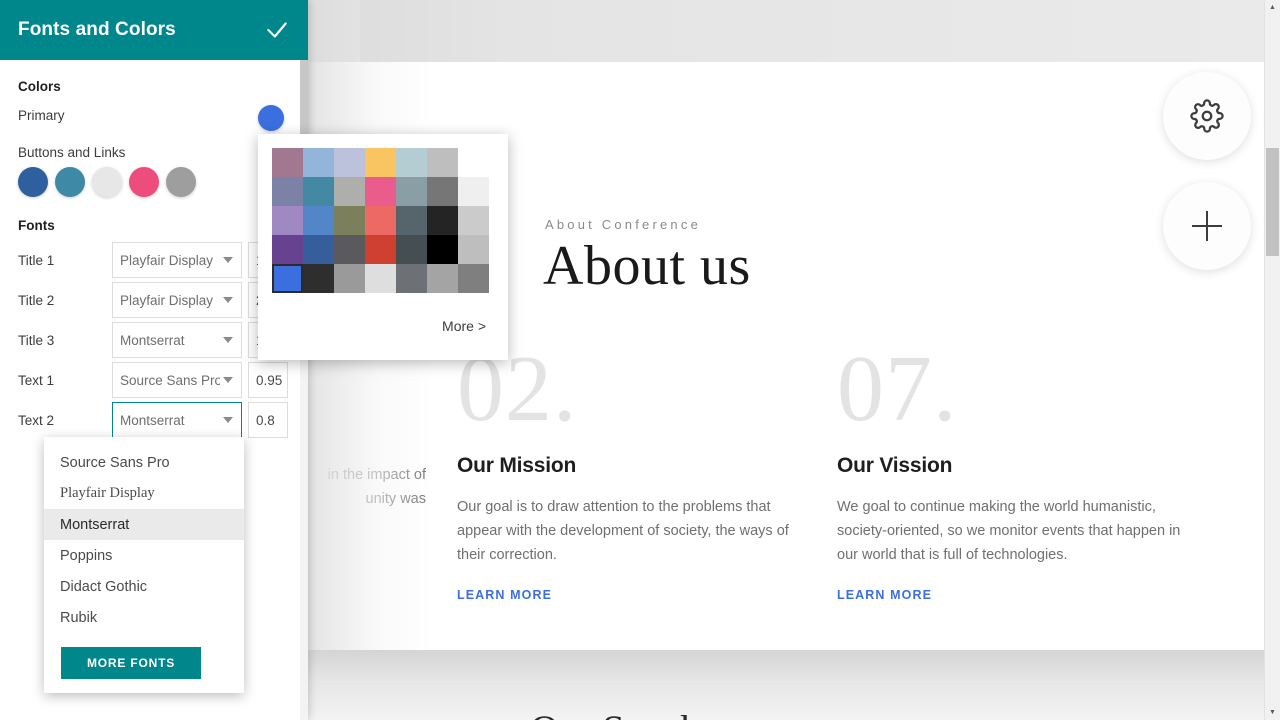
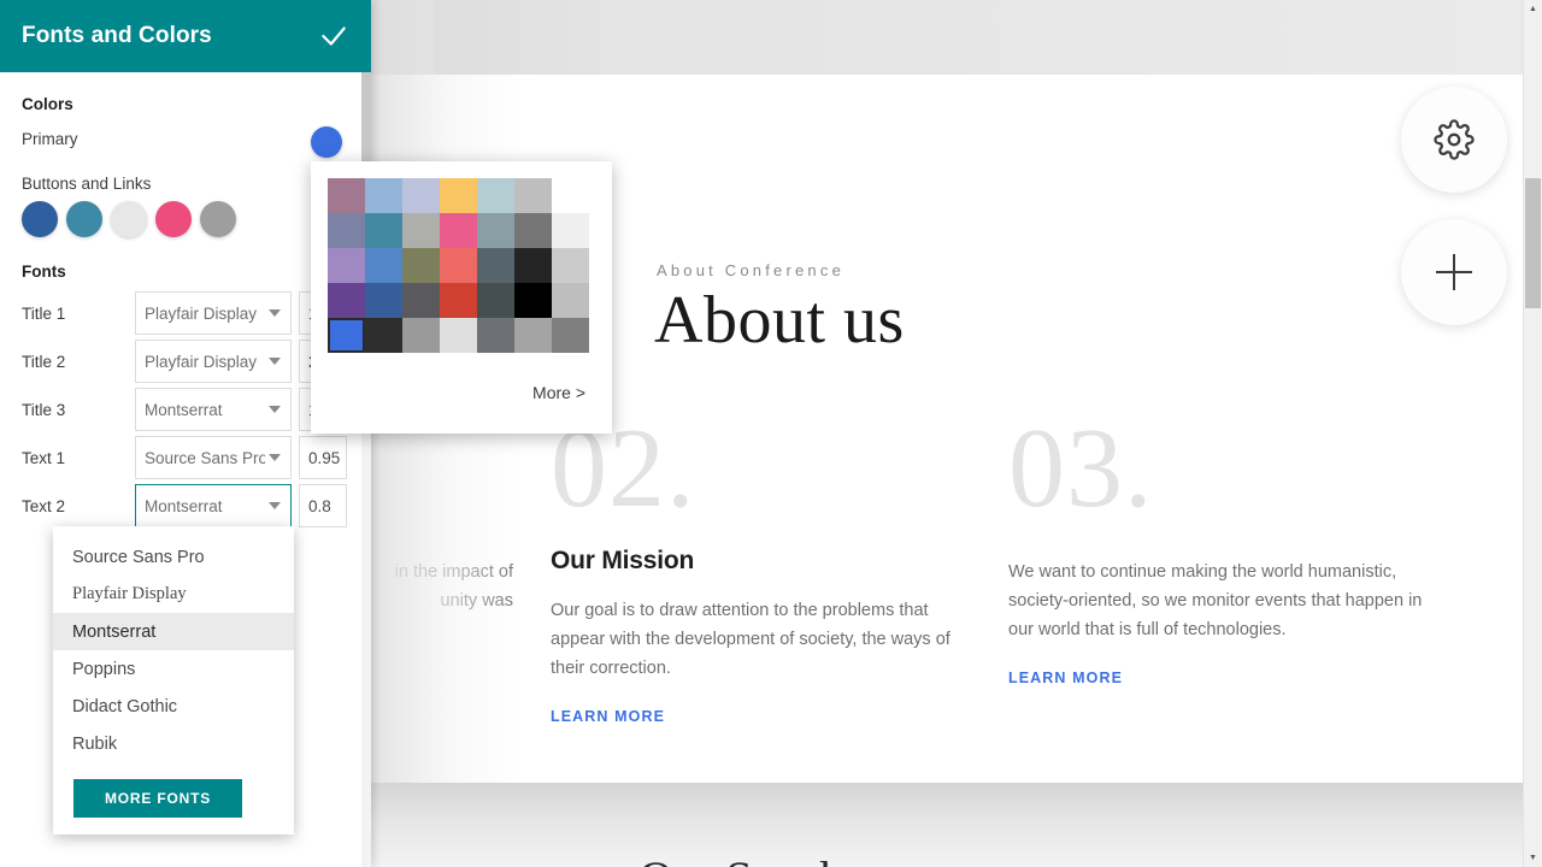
  About Conference
  About us
  02.
  Our Mission
  Our goal is to draw attention to the problems that appear with the development of society, the ways of their correction.
  LEARN MORE
- 07.
+ 03.
- Our Vission
- We goal to continue making the world humanistic, society-oriented, so we monitor events that happen in our world that is full of technologies.
+ We want to continue making the world humanistic, society-oriented, so we monitor events that happen in our world that is full of technologies.
  LEARN MORE
  Fonts and Colors
  Colors
  Primary
  Buttons and Links
  Fonts
  Title 1
  Playfair Display
  Title 2
  Playfair Display
  Title 3
  Montserrat
  Text 1
  Source Sans Pro
  0.95
  Text 2
  Montserrat
  0.8
  Source Sans Pro
  Playfair Display
  Montserrat
  Poppins
  Didact Gothic
  Rubik
  MORE FONTS
  More >
